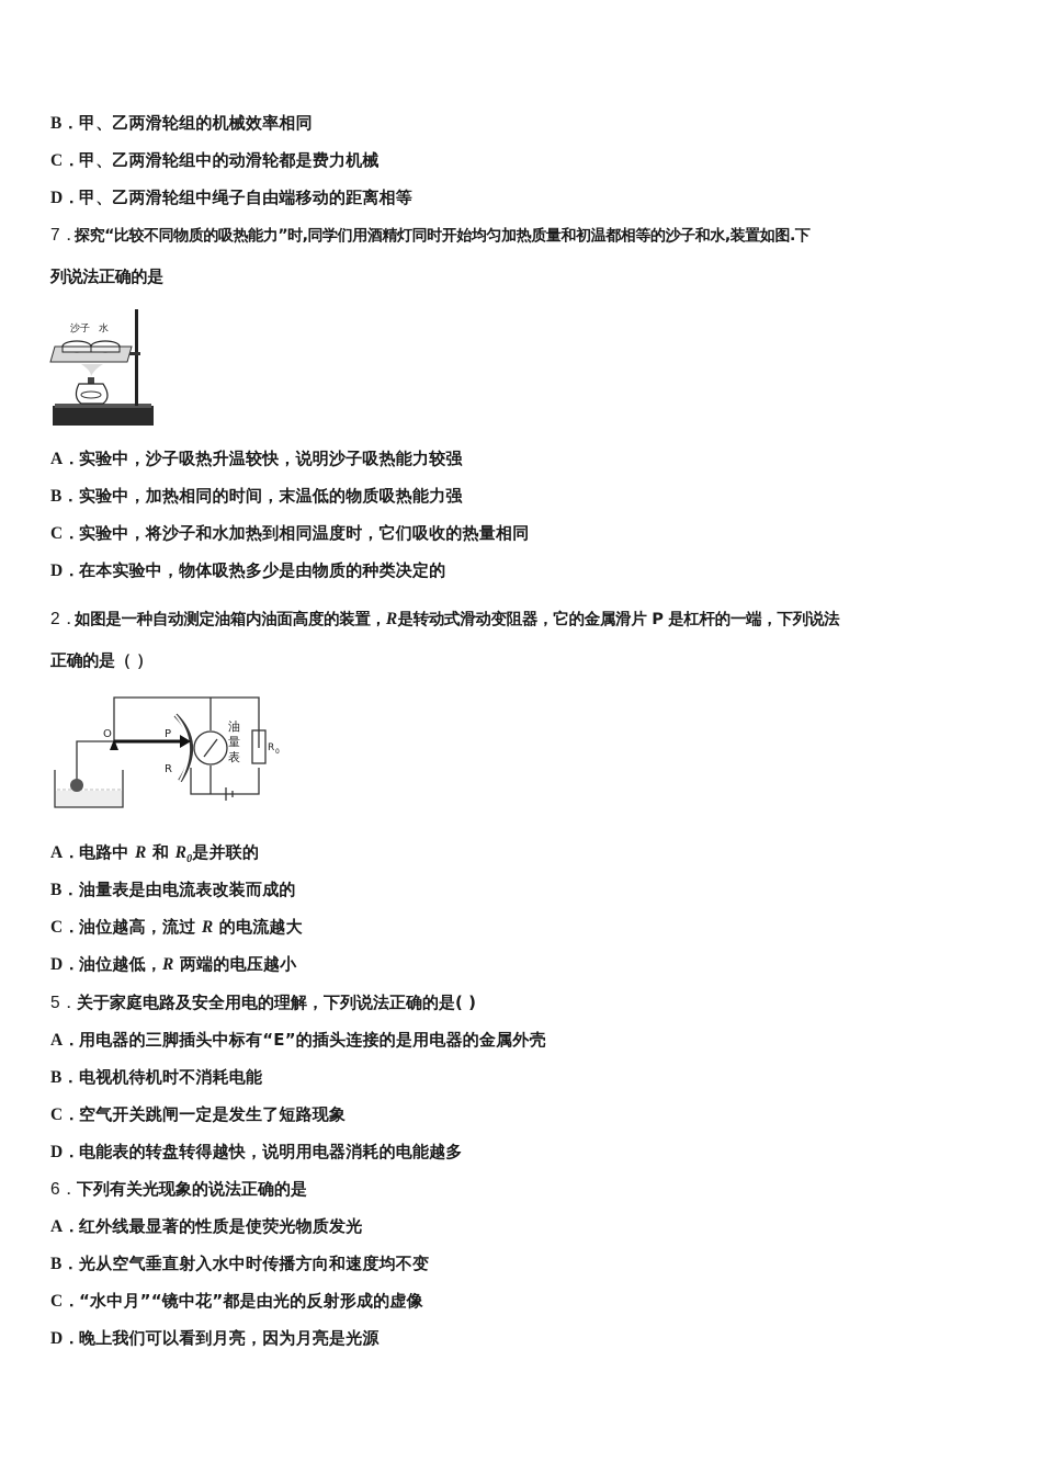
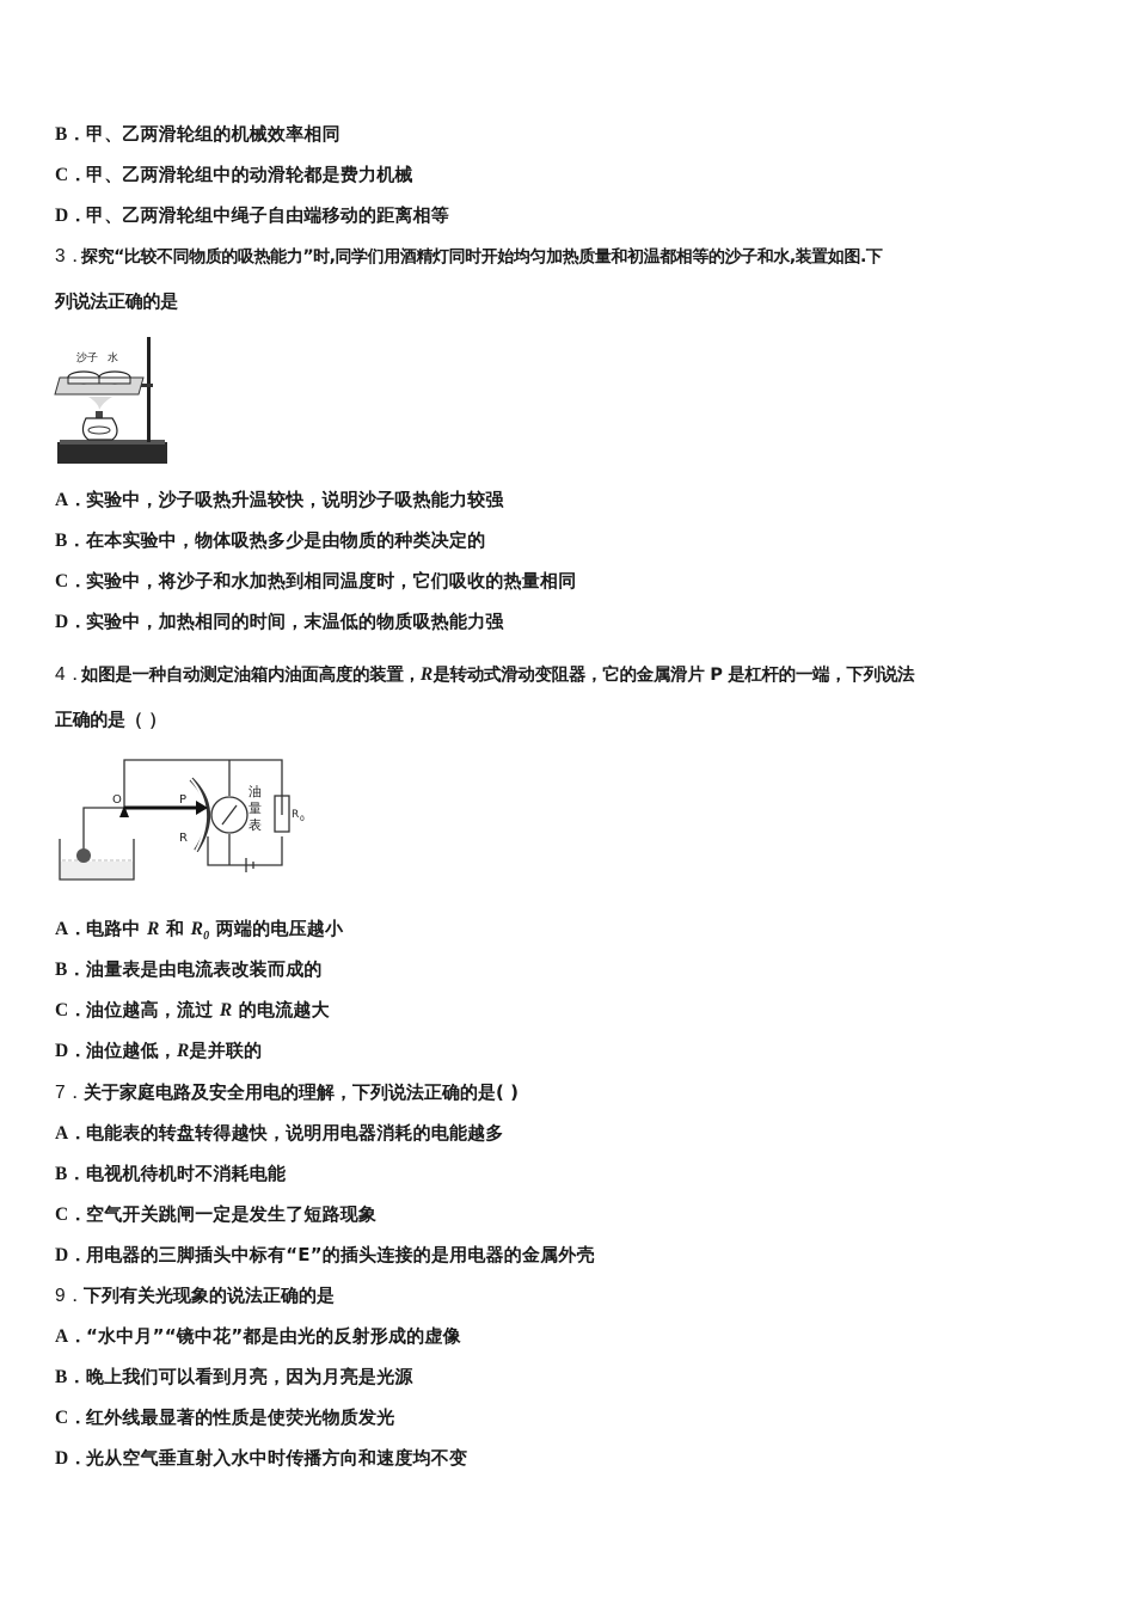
  B．甲、乙两滑轮组的机械效率相同
  C．甲、乙两滑轮组中的动滑轮都是费力机械
  D．甲、乙两滑轮组中绳子自由端移动的距离相等
- 7．探究“比较不同物质的吸热能力”时,同学们用酒精灯同时开始均匀加热质量和初温都相等的沙子和水,装置如图.下
+ 3．探究“比较不同物质的吸热能力”时,同学们用酒精灯同时开始均匀加热质量和初温都相等的沙子和水,装置如图.下
  列说法正确的是
  沙子
  水
  A．实验中，沙子吸热升温较快，说明沙子吸热能力较强
- B．实验中，加热相同的时间，末温低的物质吸热能力强
+ B．在本实验中，物体吸热多少是由物质的种类决定的
  C．实验中，将沙子和水加热到相同温度时，它们吸收的热量相同
- D．在本实验中，物体吸热多少是由物质的种类决定的
+ D．实验中，加热相同的时间，末温低的物质吸热能力强
- 2．如图是一种自动测定油箱内油面高度的装置，R是转动式滑动变阻器，它的金属滑片 P 是杠杆的一端，下列说法
+ 4．如图是一种自动测定油箱内油面高度的装置，R是转动式滑动变阻器，它的金属滑片 P 是杠杆的一端，下列说法
  正确的是（ ）
  O
  P
  R
  油
  量
  表
  R
- A．电路中 R 和 R0是并联的
+ A．电路中 R 和 R0 两端的电压越小
  B．油量表是由电流表改装而成的
  C．油位越高，流过 R 的电流越大
- D．油位越低，R 两端的电压越小
+ D．油位越低，R是并联的
- 5．关于家庭电路及安全用电的理解，下列说法正确的是( )
+ 7．关于家庭电路及安全用电的理解，下列说法正确的是( )
- A．用电器的三脚插头中标有“E”的插头连接的是用电器的金属外壳
+ A．电能表的转盘转得越快，说明用电器消耗的电能越多
  B．电视机待机时不消耗电能
  C．空气开关跳闸一定是发生了短路现象
- D．电能表的转盘转得越快，说明用电器消耗的电能越多
+ D．用电器的三脚插头中标有“E”的插头连接的是用电器的金属外壳
- 6．下列有关光现象的说法正确的是
+ 9．下列有关光现象的说法正确的是
- A．红外线最显著的性质是使荧光物质发光
+ A．“水中月”“镜中花”都是由光的反射形成的虚像
- B．光从空气垂直射入水中时传播方向和速度均不变
+ B．晚上我们可以看到月亮，因为月亮是光源
- C．“水中月”“镜中花”都是由光的反射形成的虚像
+ C．红外线最显著的性质是使荧光物质发光
- D．晚上我们可以看到月亮，因为月亮是光源
+ D．光从空气垂直射入水中时传播方向和速度均不变
